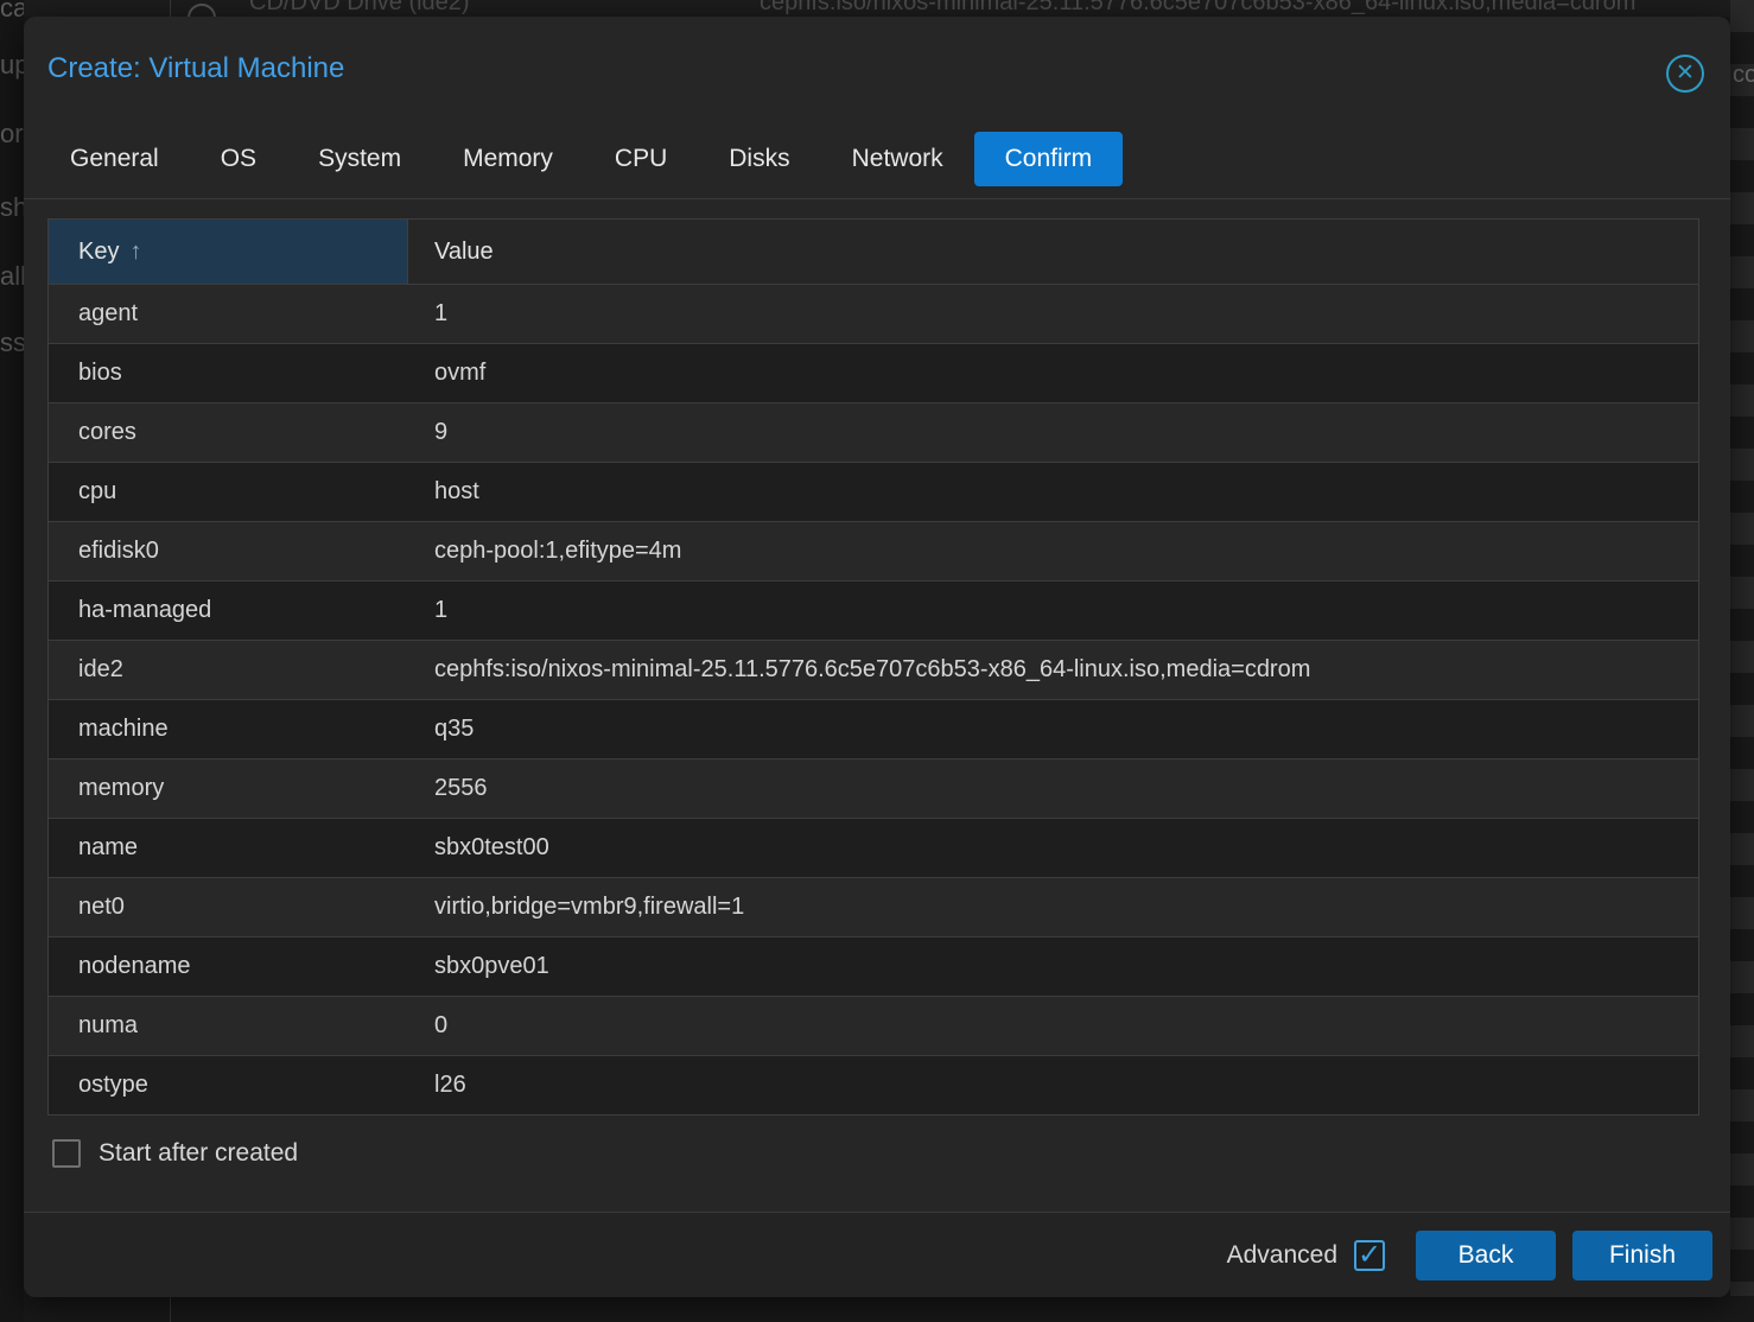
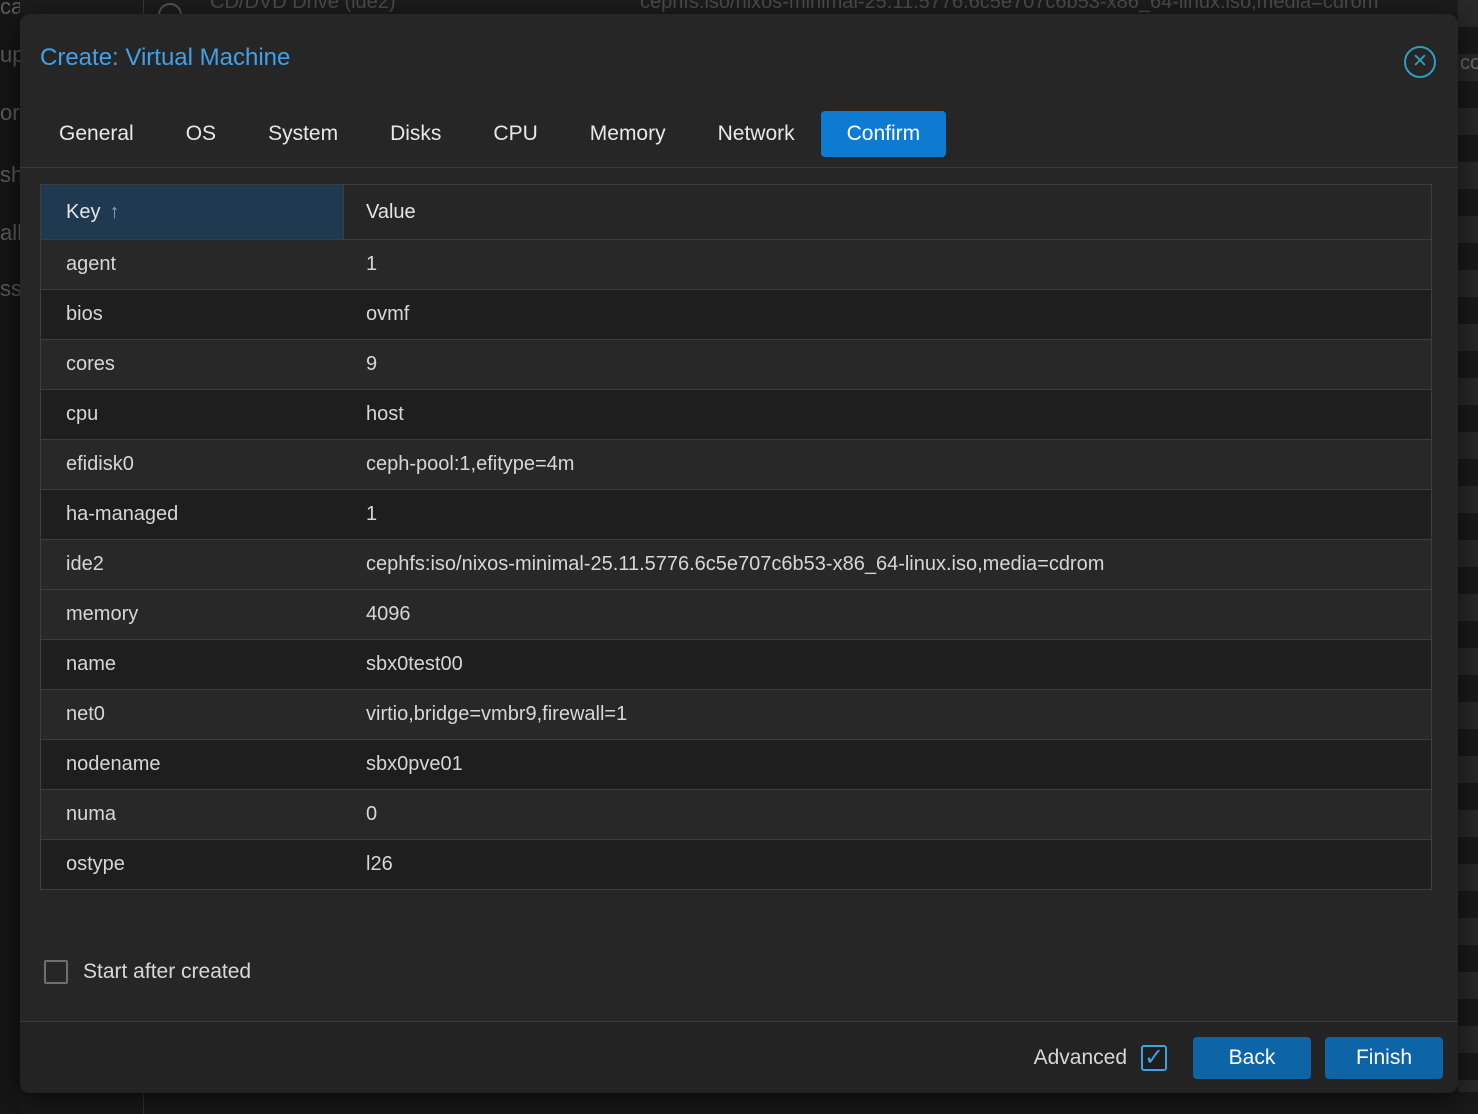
  ca
  up
  or
  sh
  ss
  CD/DVD Drive (ide2)
  cephfs:iso/nixos-minimal-25.11.5776.6c5e707c6b53-x86_64-linux.iso,media=cdrom
  co
  Create: Virtual Machine
  ✕
  General
  OS
  System
- Memory
+ Disks
  CPU
- Disks
+ Memory
  Network
  Confirm
  Key
  ↑
  Value
  agent
  1
  bios
  ovmf
  cores
  9
  cpu
  host
  efidisk0
  ceph-pool:1,efitype=4m
  ha-managed
  1
  ide2
  cephfs:iso/nixos-minimal-25.11.5776.6c5e707c6b53-x86_64-linux.iso,media=cdrom
- machine
- q35
  memory
- 2556
+ 4096
  name
  sbx0test00
  net0
  virtio,bridge=vmbr9,firewall=1
  nodename
  sbx0pve01
  numa
  0
  ostype
  l26
  Start after created
  Advanced
  ✓
  Back
  Finish
